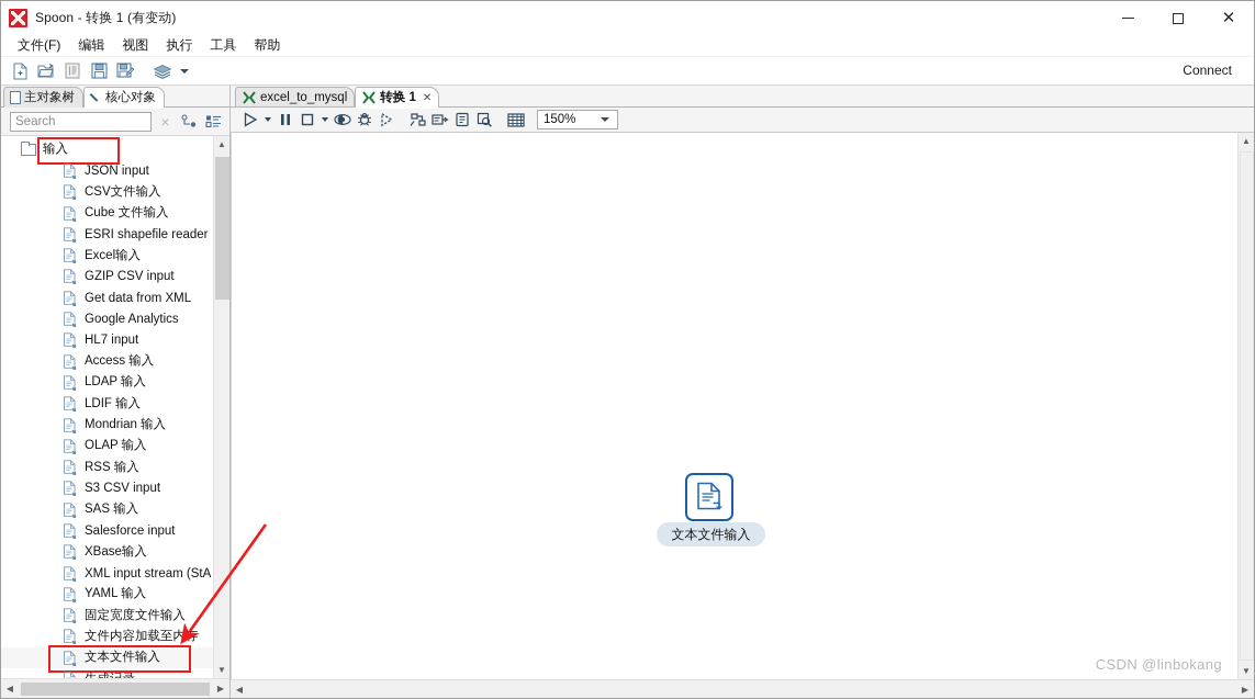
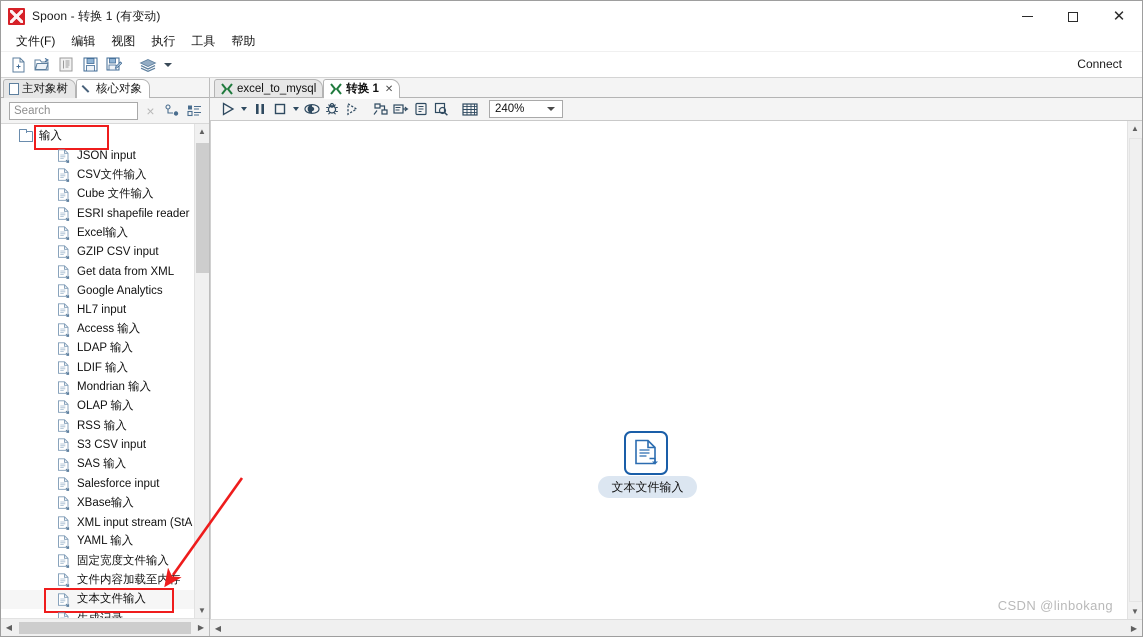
  Spoon - 转换 1 (有变动)
  ✕
  文件(F)
  编辑
  视图
  执行
  工具
  帮助
  Connect
  主对象树
  核心对象
  Search
  ×
  输入
  JSON input
  CSV文件输入
  Cube 文件输入
  ESRI shapefile reader
  Excel输入
  GZIP CSV input
  Get data from XML
  Google Analytics
  HL7 input
  Access 输入
  LDAP 输入
  LDIF 输入
  Mondrian 输入
  OLAP 输入
  RSS 输入
  S3 CSV input
  SAS 输入
  Salesforce input
  XBase输入
  XML input stream (StA
  YAML 输入
  固定宽度文件输入
  文件内容加载至内存
  文本文件输入
  ▲
  ▼
  ◀
  ▶
  excel_to_mysql
  转换 1
  ✕
- 150%
+ 240%
  文本文件输入
  CSDN @linbokang
  ▲
  ▼
  ◀
  ▶
